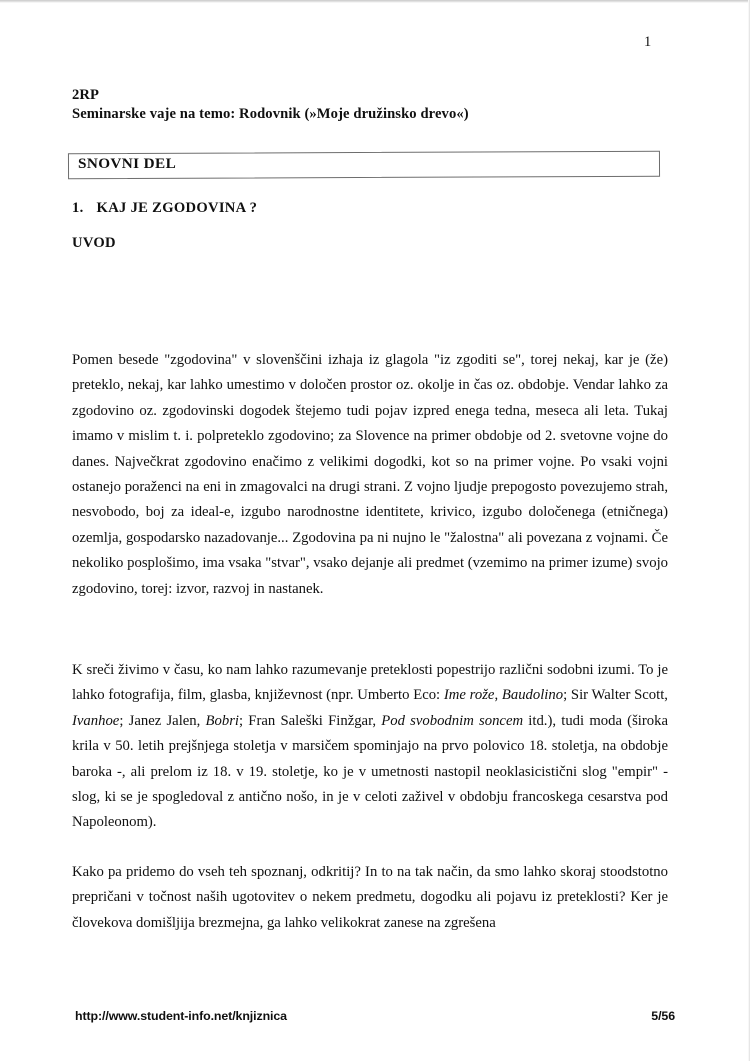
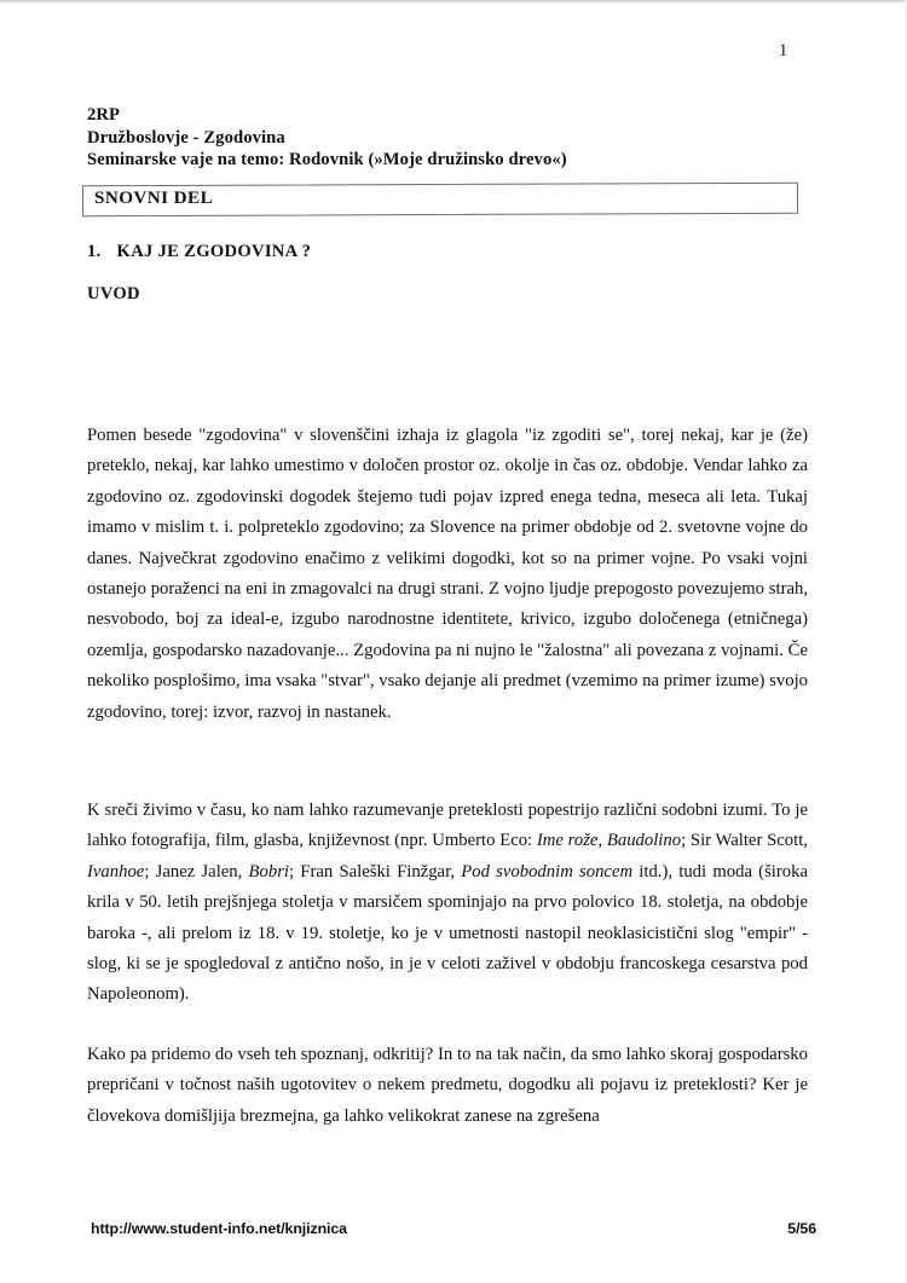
  1
  2RP
+ Družboslovje - Zgodovina
  Seminarske vaje na temo: Rodovnik (»Moje družinsko drevo«)
  SNOVNI DEL
  1. KAJ JE ZGODOVINA ?
  UVOD
  Pomen besede "zgodovina" v slovenščini izhaja iz glagola "iz zgoditi se", torej nekaj, kar je (že) preteklo, nekaj, kar lahko umestimo v določen prostor oz. okolje in čas oz. obdobje. Vendar lahko za zgodovino oz. zgodovinski dogodek štejemo tudi pojav izpred enega tedna, meseca ali leta. Tukaj imamo v mislim t. i. polpreteklo zgodovino; za Slovence na primer obdobje od 2. svetovne vojne do danes. Največkrat zgodovino enačimo z velikimi dogodki, kot so na primer vojne. Po vsaki vojni ostanejo poraženci na eni in zmagovalci na drugi strani. Z vojno ljudje prepogosto povezujemo strah, nesvobodo, boj za ideal-e, izgubo narodnostne identitete, krivico, izgubo določenega (etničnega) ozemlja, gospodarsko nazadovanje... Zgodovina pa ni nujno le "žalostna" ali povezana z vojnami. Če nekoliko posplošimo, ima vsaka "stvar", vsako dejanje ali predmet (vzemimo na primer izume) svojo zgodovino, torej: izvor, razvoj in nastanek.
  K sreči živimo v času, ko nam lahko razumevanje preteklosti popestrijo različni sodobni izumi. To je lahko fotografija, film, glasba, književnost (npr. Umberto Eco: Ime rože, Baudolino; Sir Walter Scott, Ivanhoe; Janez Jalen, Bobri; Fran Saleški Finžgar, Pod svobodnim soncem itd.), tudi moda (široka krila v 50. letih prejšnjega stoletja v marsičem spominjajo na prvo polovico 18. stoletja, na obdobje baroka -, ali prelom iz 18. v 19. stoletje, ko je v umetnosti nastopil neoklasicistični slog "empir" - slog, ki se je spogledoval z antično nošo, in je v celoti zaživel v obdobju francoskega cesarstva pod Napoleonom).
- Kako pa pridemo do vseh teh spoznanj, odkritij? In to na tak način, da smo lahko skoraj stoodstotno prepričani v točnost naših ugotovitev o nekem predmetu, dogodku ali pojavu iz preteklosti? Ker je človekova domišljija brezmejna, ga lahko velikokrat zanese na zgrešena
+ Kako pa pridemo do vseh teh spoznanj, odkritij? In to na tak način, da smo lahko skoraj gospodarsko prepričani v točnost naših ugotovitev o nekem predmetu, dogodku ali pojavu iz preteklosti? Ker je človekova domišljija brezmejna, ga lahko velikokrat zanese na zgrešena
  http://www.student-info.net/knjiznica
  5/56
